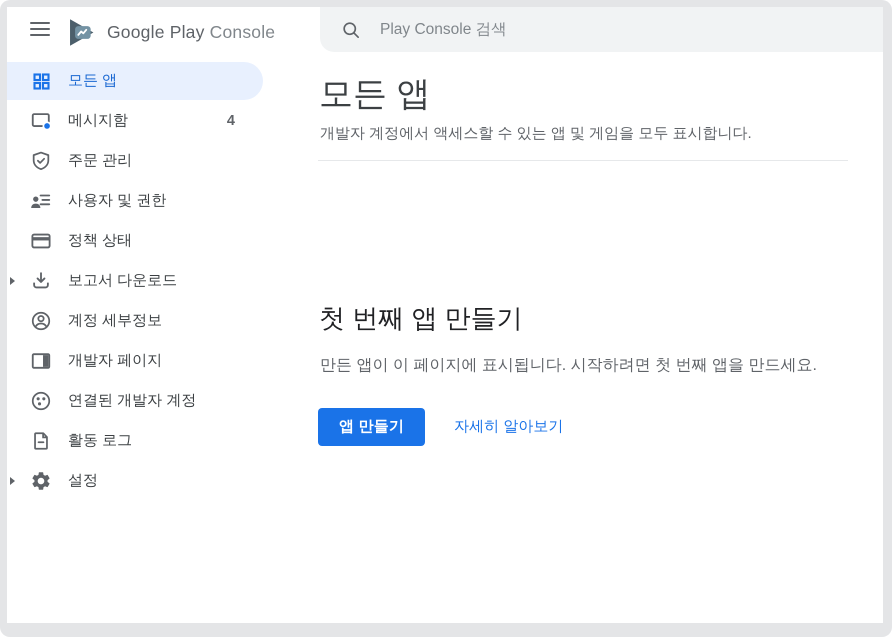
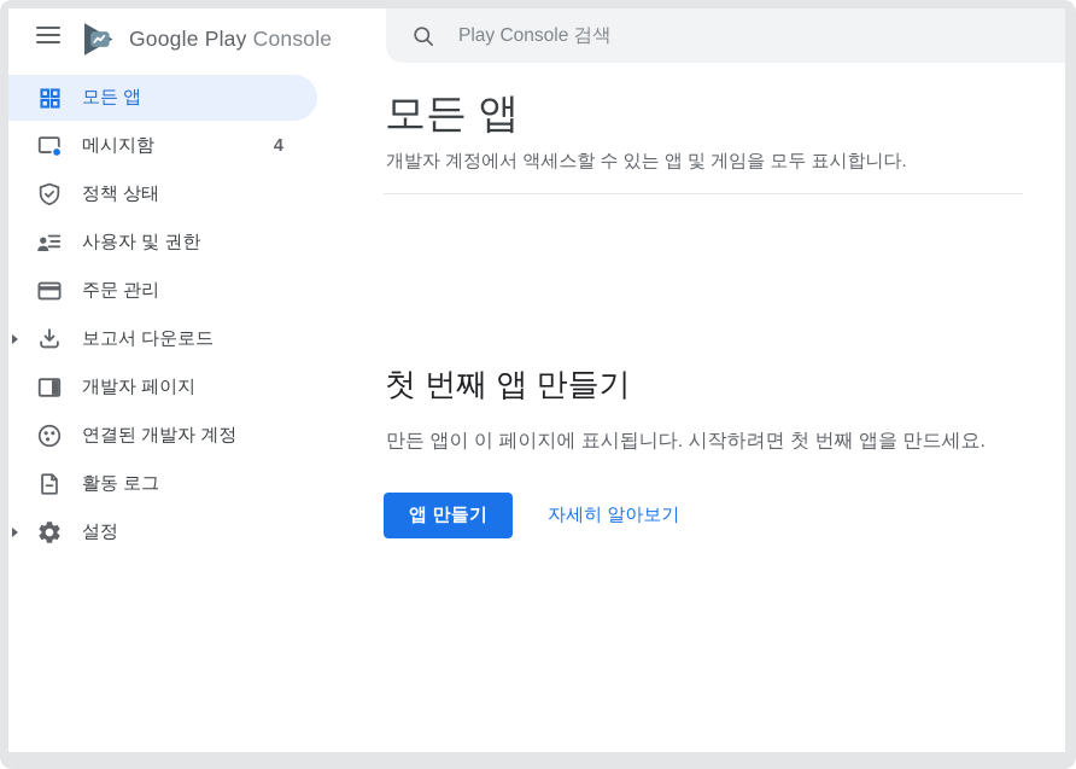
  Google Play Console
  Play Console 검색
  모든 앱
  메시지함
  4
- 주문 관리
+ 정책 상태
  사용자 및 권한
- 정책 상태
+ 주문 관리
  보고서 다운로드
- 계정 세부정보
  개발자 페이지
  연결된 개발자 계정
  활동 로그
  설정
  모든 앱
  개발자 계정에서 액세스할 수 있는 앱 및 게임을 모두 표시합니다.
  첫 번째 앱 만들기
  만든 앱이 이 페이지에 표시됩니다. 시작하려면 첫 번째 앱을 만드세요.
  앱 만들기
  자세히 알아보기
